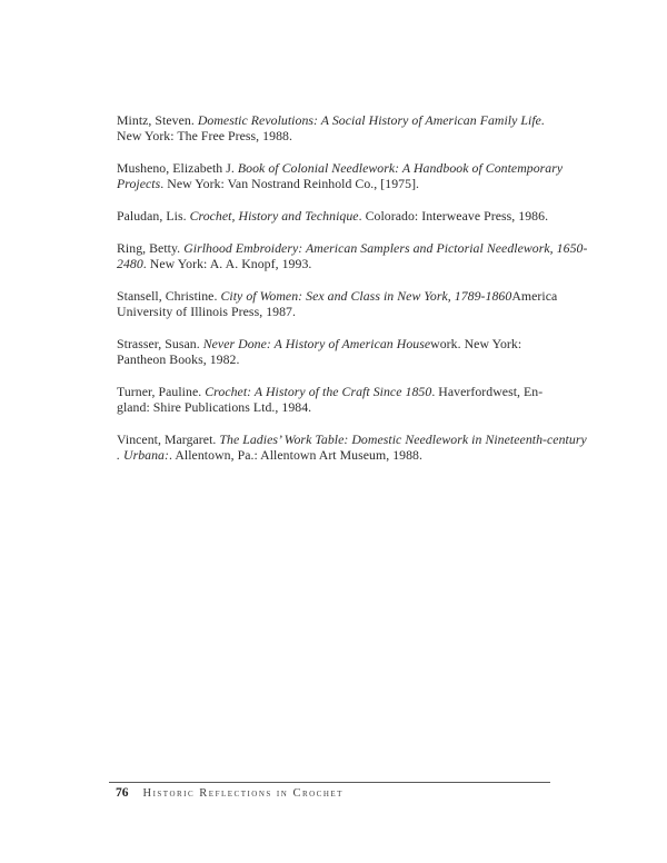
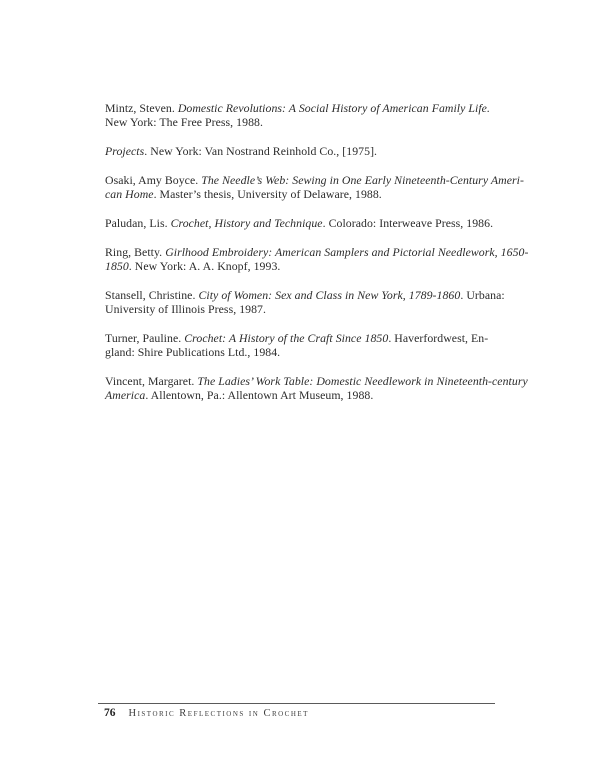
  Mintz, Steven. Domestic Revolutions: A Social History of American Family Life.
  New York: The Free Press, 1988.
- Musheno, Elizabeth J. Book of Colonial Needlework: A Handbook of Contemporary
  Projects. New York: Van Nostrand Reinhold Co., [1975].
+ Osaki, Amy Boyce. The Needle’s Web: Sewing in One Early Nineteenth-Century Ameri-
+ can Home. Master’s thesis, University of Delaware, 1988.
  Paludan, Lis. Crochet, History and Technique. Colorado: Interweave Press, 1986.
  Ring, Betty. Girlhood Embroidery: American Samplers and Pictorial Needlework, 1650-
- 2480. New York: A. A. Knopf, 1993.
+ 1850. New York: A. A. Knopf, 1993.
- Stansell, Christine. City of Women: Sex and Class in New York, 1789-1860America
+ Stansell, Christine. City of Women: Sex and Class in New York, 1789-1860. Urbana:
  University of Illinois Press, 1987.
- Strasser, Susan. Never Done: A History of American Housework. New York:
- Pantheon Books, 1982.
  Turner, Pauline. Crochet: A History of the Craft Since 1850. Haverfordwest, En-
  gland: Shire Publications Ltd., 1984.
  Vincent, Margaret. The Ladies’ Work Table: Domestic Needlework in Nineteenth-century
- . Urbana:. Allentown, Pa.: Allentown Art Museum, 1988.
+ America. Allentown, Pa.: Allentown Art Museum, 1988.
  76
  Historic Reflections in Crochet
